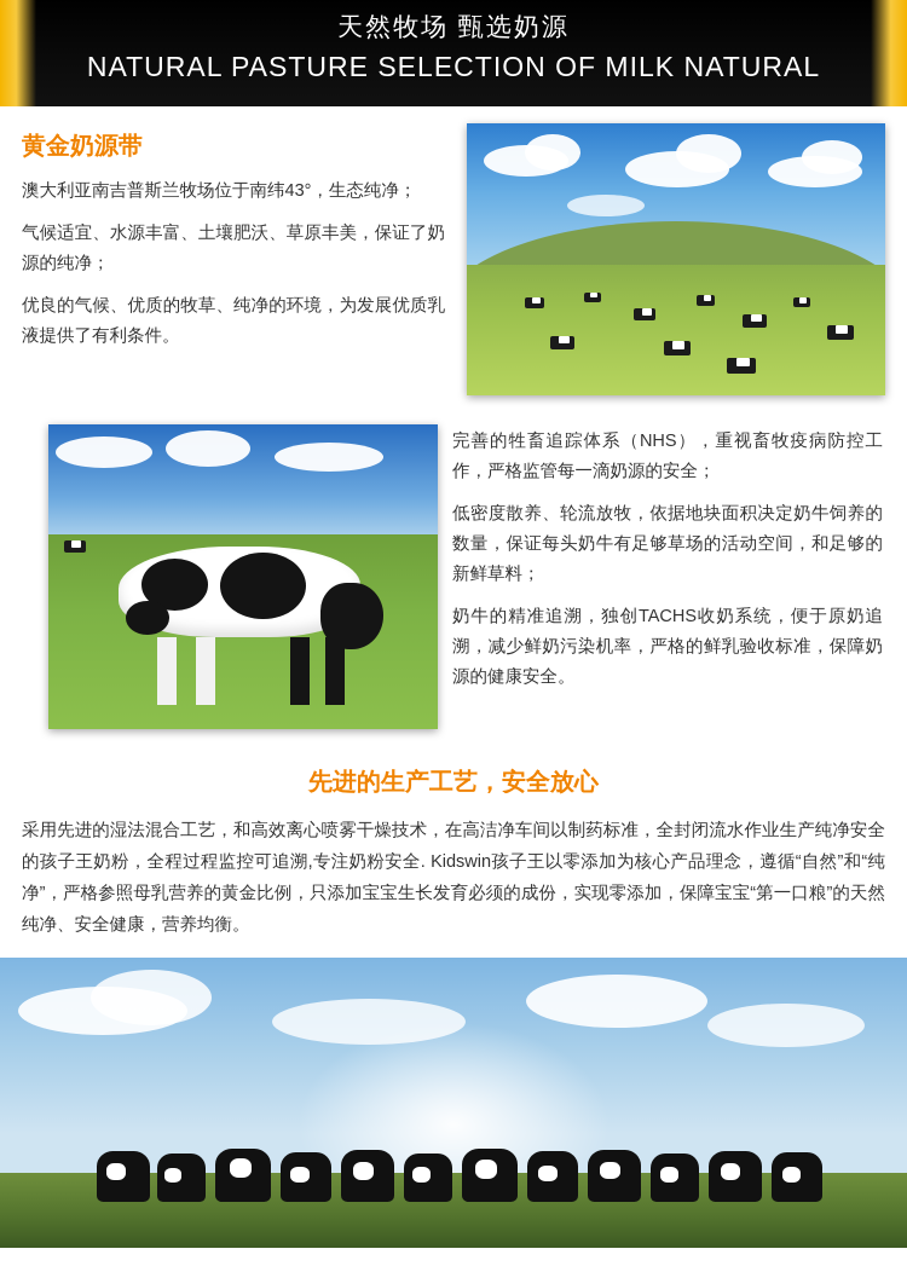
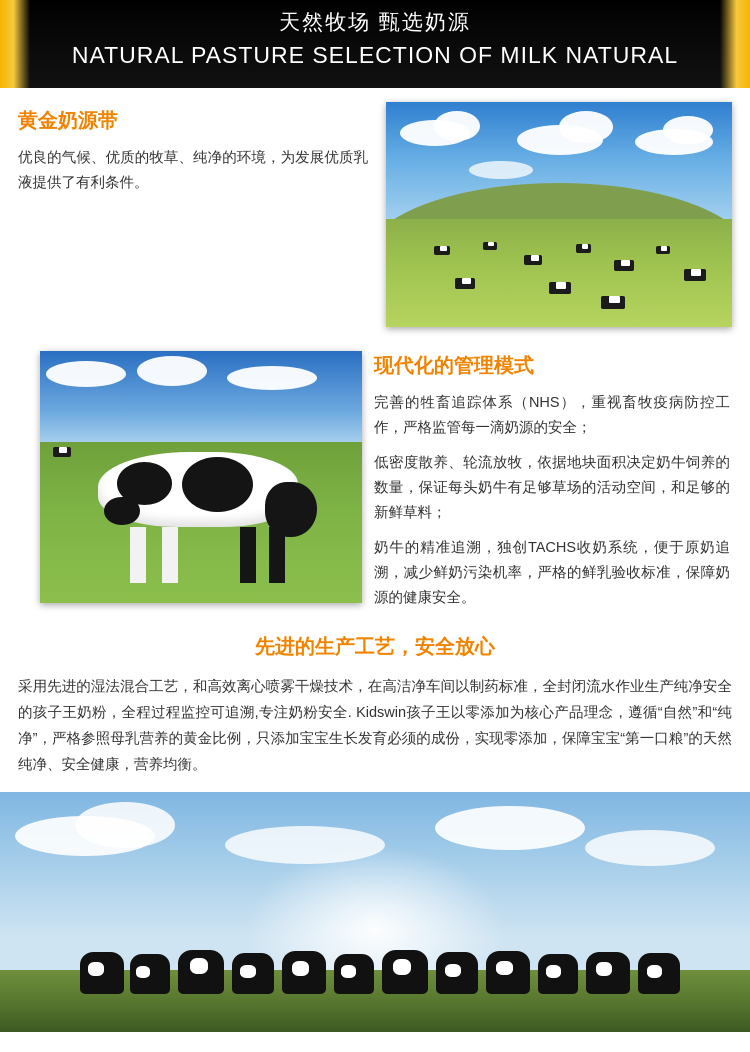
  天然牧场 甄选奶源
  NATURAL PASTURE SELECTION OF MILK NATURAL
  黄金奶源带
- 澳大利亚南吉普斯兰牧场位于南纬43°，生态纯净；
- 气候适宜、水源丰富、土壤肥沃、草原丰美，保证了奶源的纯净；
  优良的气候、优质的牧草、纯净的环境，为发展优质乳液提供了有利条件。
+ 现代化的管理模式
  完善的牲畜追踪体系（NHS），重视畜牧疫病防控工作，严格监管每一滴奶源的安全；
  低密度散养、轮流放牧，依据地块面积决定奶牛饲养的数量，保证每头奶牛有足够草场的活动空间，和足够的新鲜草料；
  奶牛的精准追溯，独创TACHS收奶系统，便于原奶追溯，减少鲜奶污染机率，严格的鲜乳验收标准，保障奶源的健康安全。
  先进的生产工艺，安全放心
  采用先进的湿法混合工艺，和高效离心喷雾干燥技术，在高洁净车间以制药标准，全封闭流水作业生产纯净安全的孩子王奶粉，全程过程监控可追溯,专注奶粉安全. Kidswin孩子王以零添加为核心产品理念，遵循“自然”和“纯净”，严格参照母乳营养的黄金比例，只添加宝宝生长发育必须的成份，实现零添加，保障宝宝“第一口粮”的天然纯净、安全健康，营养均衡。
